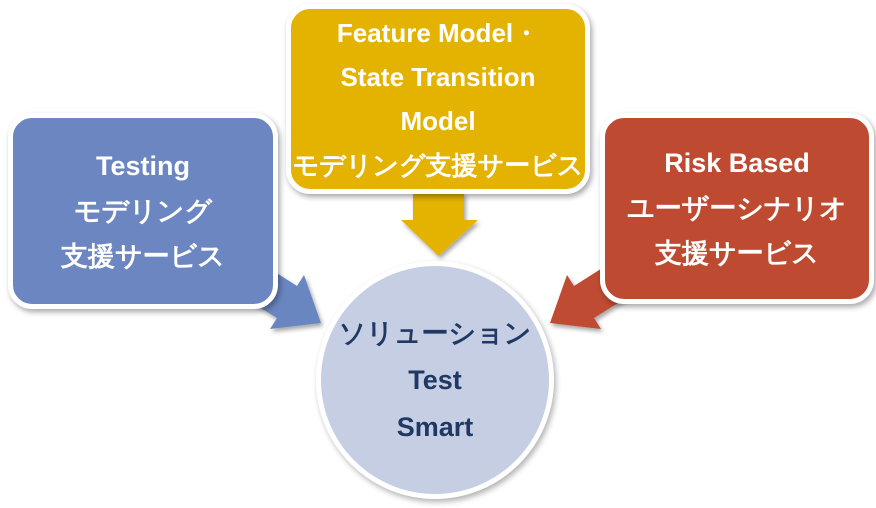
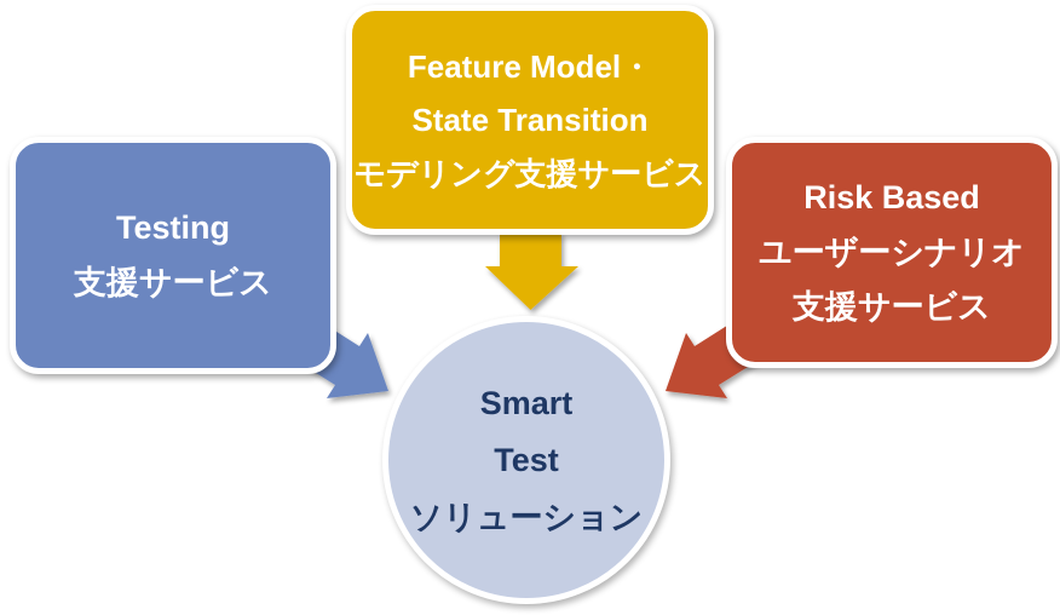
  Testing
- モデリング
  支援サービス
  Feature Model・
  State Transition
- Model
  モデリング支援サービス
  Risk Based
  ユーザーシナリオ
  支援サービス
- ソリューション
+ Smart
  Test
- Smart
+ ソリューション
